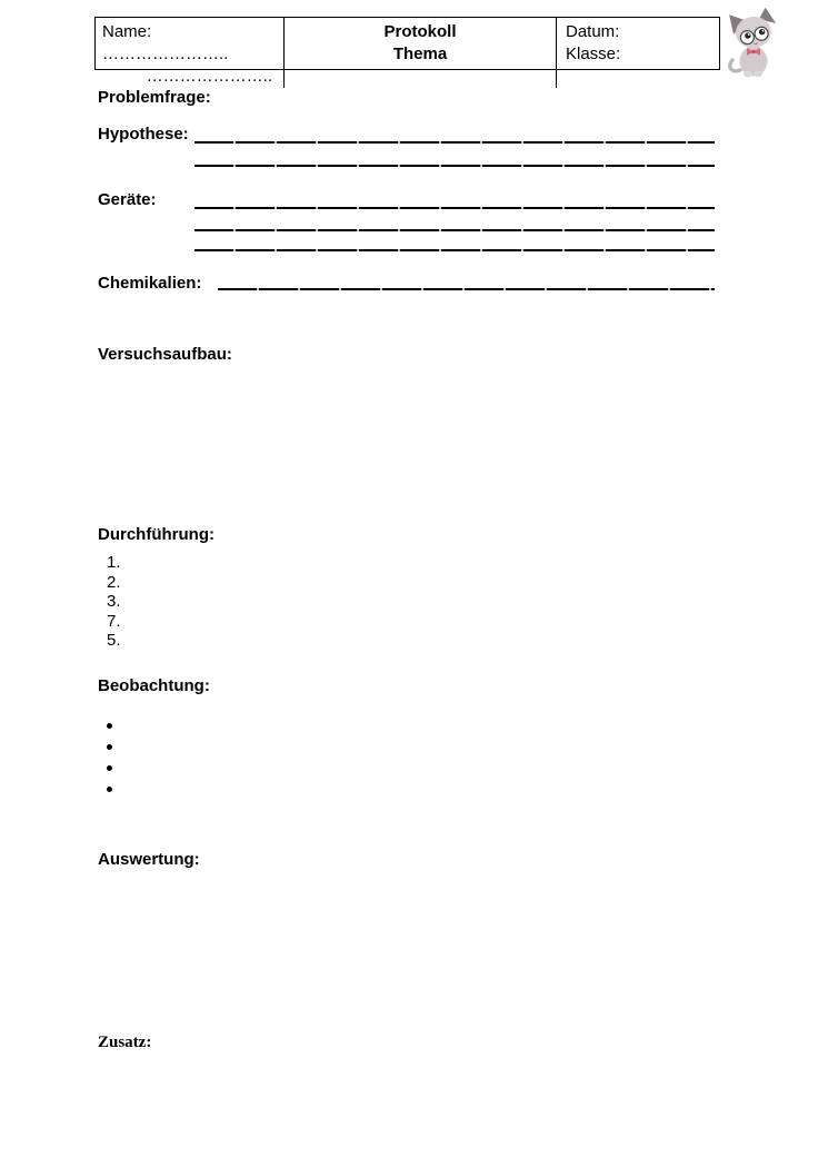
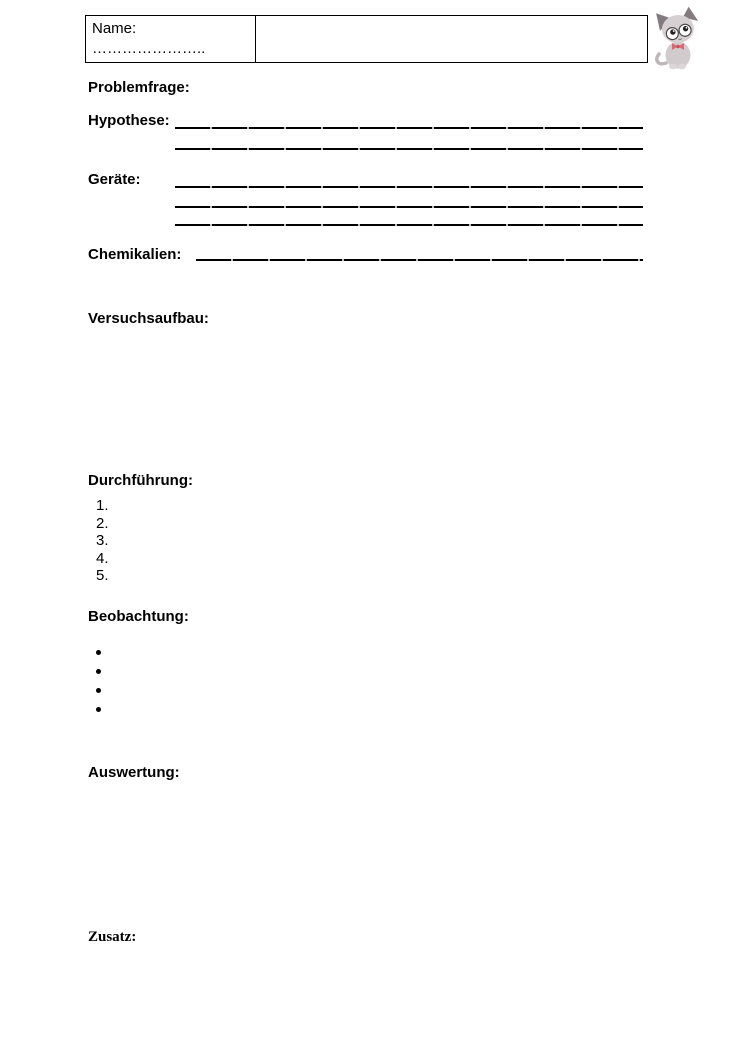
  Name: …………………..
- …………………..
- Protokoll
- Thema
- Datum:
- Klasse:
  Problemfrage:
  Hypothese:
  Geräte:
  Chemikalien:
  Versuchsaufbau:
  Durchführung:
  1.
  2.
  3.
- 7.
+ 4.
  5.
  Beobachtung:
  Auswertung:
  Zusatz:
